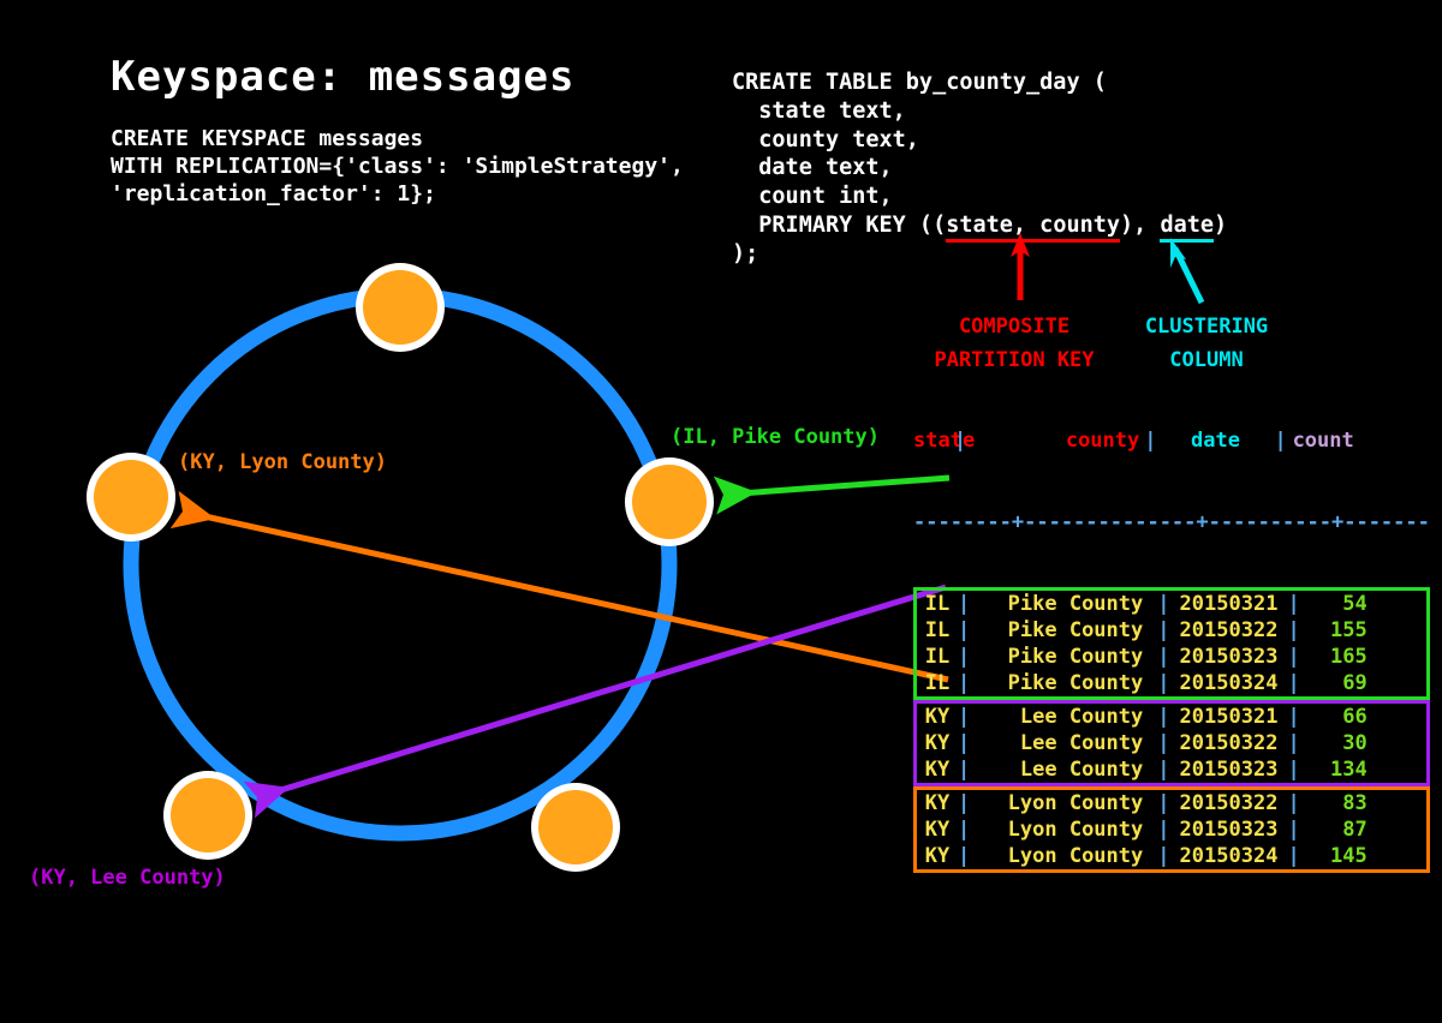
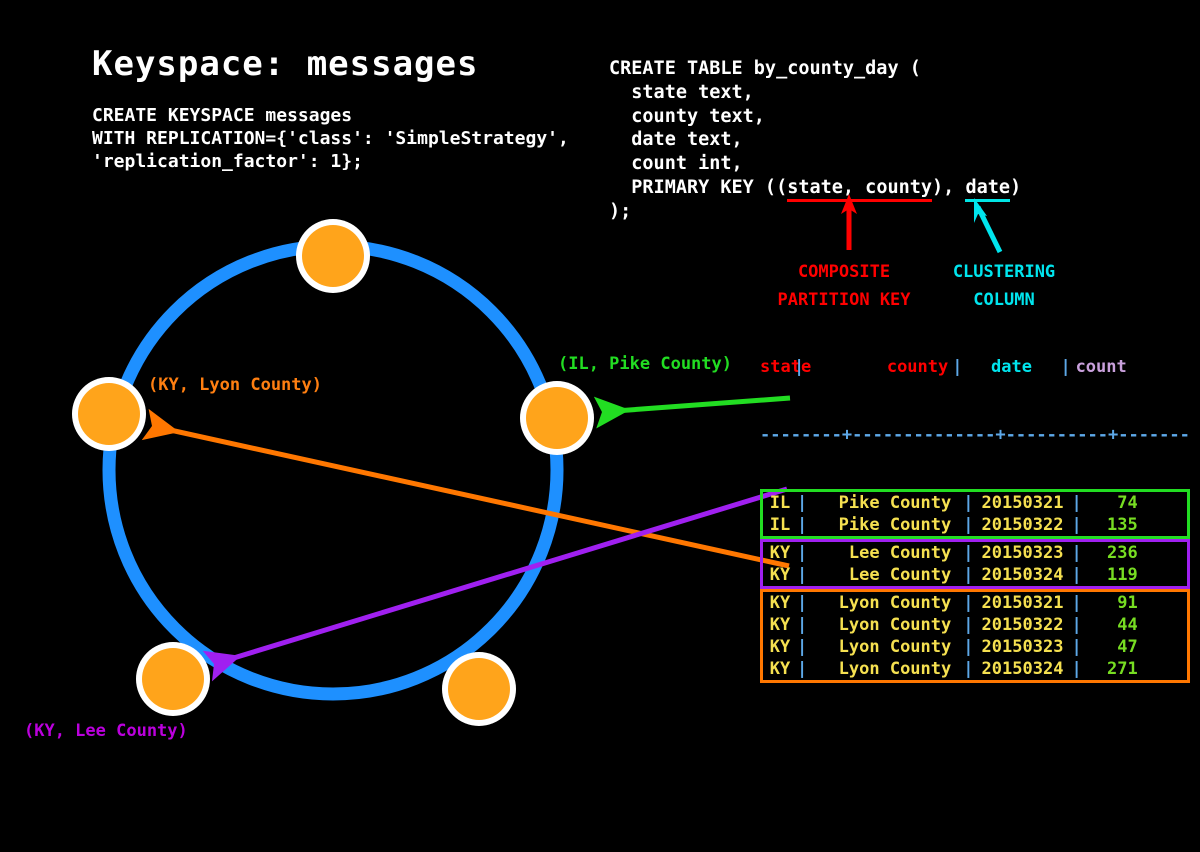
  Keyspace: messages
  CREATE KEYSPACE messages
  WITH REPLICATION={'class': 'SimpleStrategy',
  'replication_factor': 1};
  CREATE TABLE by_county_day ( state text, county text, date text, count int, PRIMARY KEY ((state, county), date) );
  COMPOSITE
  PARTITION KEY
  CLUSTERING
  COLUMN
  (KY, Lyon County)
  (IL, Pike County)
  (KY, Lee County)
  sta | county | date | count
  --------+--------------+----------+-------
- IL | Pike County | 20150321 | 54
+ IL | Pike County | 20150321 | 74
- IL | Pike County | 20150322 | 155
+ IL | Pike County | 20150322 | 135
- IL | Pike County | 20150323 | 165
- IL | Pike County | 20150324 | 69
- KY | Lee County | 20150321 | 66
- KY | Lee County | 20150322 | 30
- KY | Lee County | 20150323 | 134
+ KY | Lee County | 20150323 | 236
+ KY | Lee County | 20150324 | 119
+ KY | Lyon County | 20150321 | 91
- KY | Lyon County | 20150322 | 83
+ KY | Lyon County | 20150322 | 44
- KY | Lyon County | 20150323 | 87
+ KY | Lyon County | 20150323 | 47
- KY | Lyon County | 20150324 | 145
+ KY | Lyon County | 20150324 | 271
